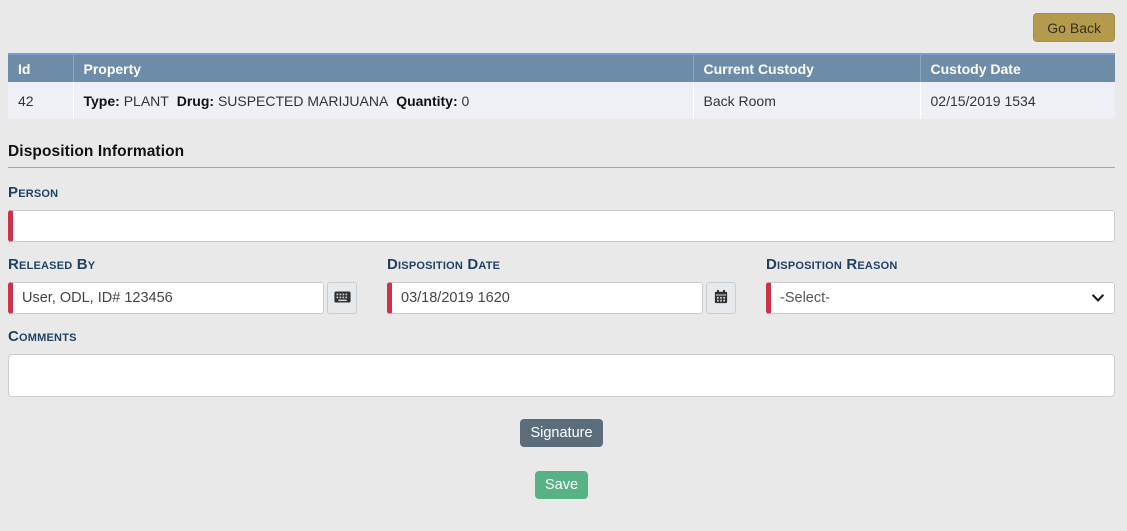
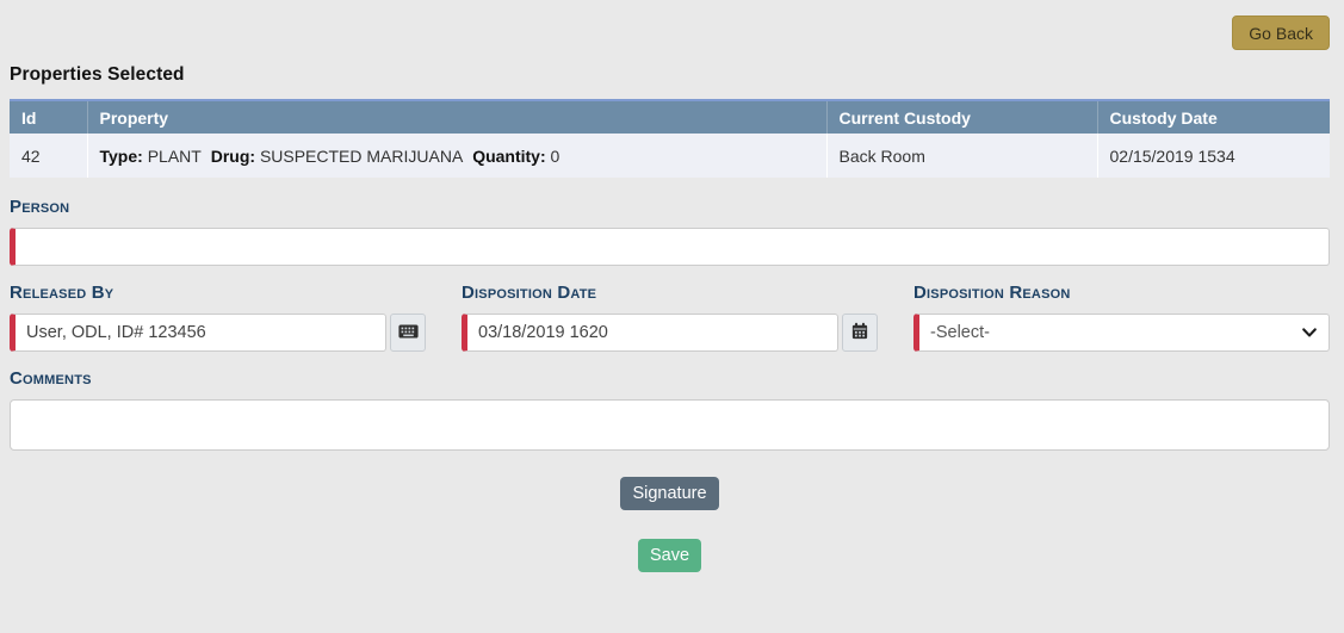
  Go Back
+ Properties Selected
  Id	Property	Current Custody	Custody Date
  42	Type: PLANT Drug: SUSPECTED MARIJUANA Quantity: 0	Back Room	02/15/2019 1534
- Disposition Information
  Person
  Released By
  User, ODL, ID# 123456
  Disposition Date
  03/18/2019 1620
  Disposition Reason
  -Select-
  Comments
  Signature
  Save
